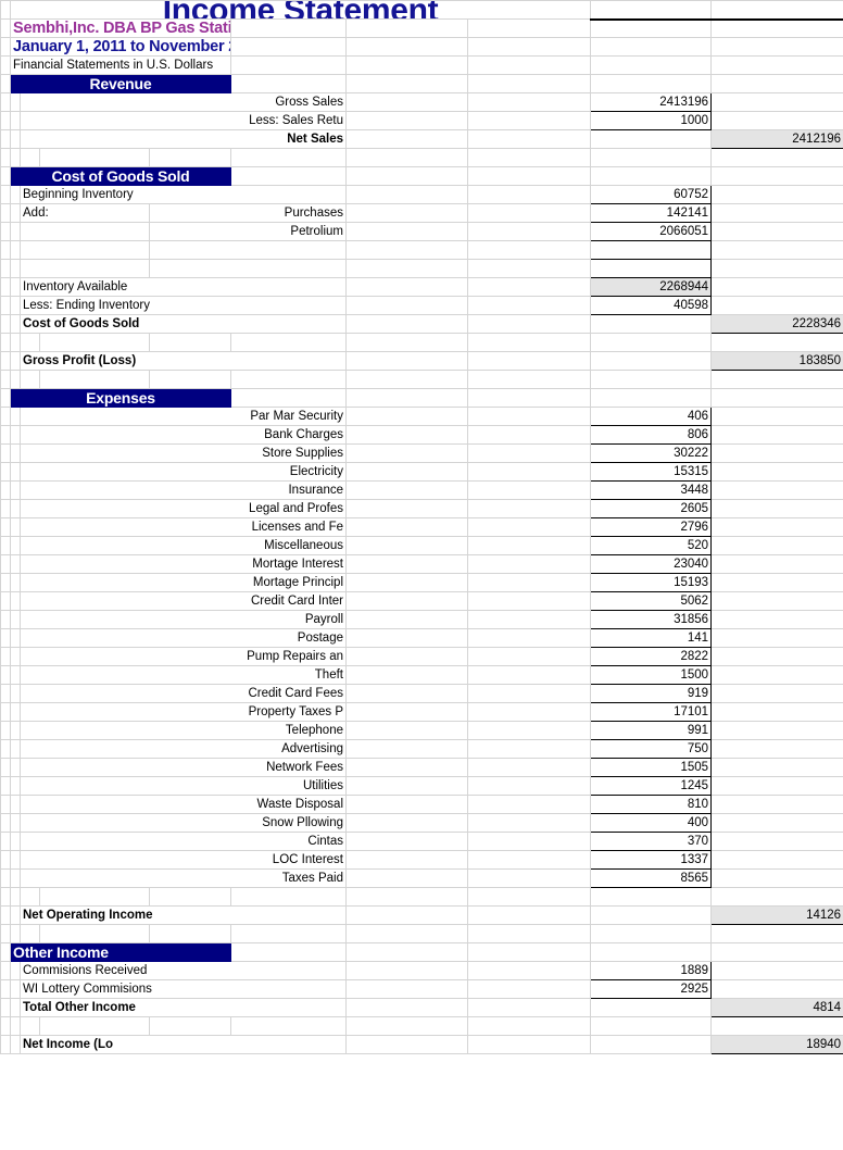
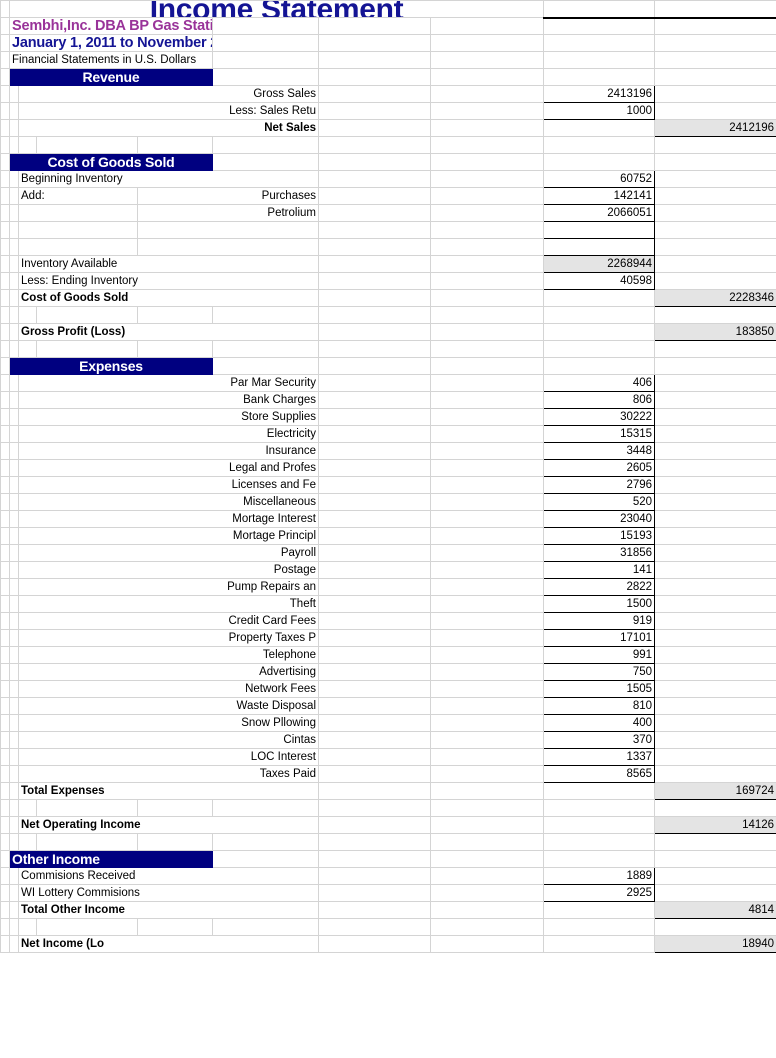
  	Income Statement
  	Sembhi,Inc. DBA BP Gas Stati
  	January 1, 2011 to November
  	Financial Statements in U.S. Dollars
  	Revenue
  		Gross Sales			2413196
  		Less: Sales Retu			1000
  		Net Sales				2412196
  	Cost of Goods Sold
  		Beginning Inventory			60752
  		Add:	Purchases			142141
  			Petrolium			2066051
  		Inventory Available			2268944
  		Less: Ending Inventory			40598
  		Cost of Goods Sold				2228346
  		Gross Profit (Loss)				183850
  	Expenses
  		Par Mar Security			406
  		Bank Charges			806
  		Store Supplies			30222
  		Electricity			15315
  		Insurance			3448
  		Legal and Profes			2605
  		Licenses and Fe			2796
  		Miscellaneous			520
  		Mortage Interest			23040
  		Mortage Principl			15193
- 		Credit Card Inter			5062
  		Payroll			31856
  		Postage			141
  		Pump Repairs an			2822
  		Theft			1500
  		Credit Card Fees			919
  		Property Taxes P			17101
  		Telephone			991
  		Advertising			750
  		Network Fees			1505
- 		Utilities			1245
  		Waste Disposal			810
  		Snow Pllowing			400
  		Cintas			370
  		LOC Interest			1337
  		Taxes Paid			8565
+ 		Total Expenses				169724
  		Net Operating Income				14126
  	Other Income
  		Commisions Received			1889
  		WI Lottery Commisions			2925
  		Total Other Income				4814
  		Net Income (Lo				18940
